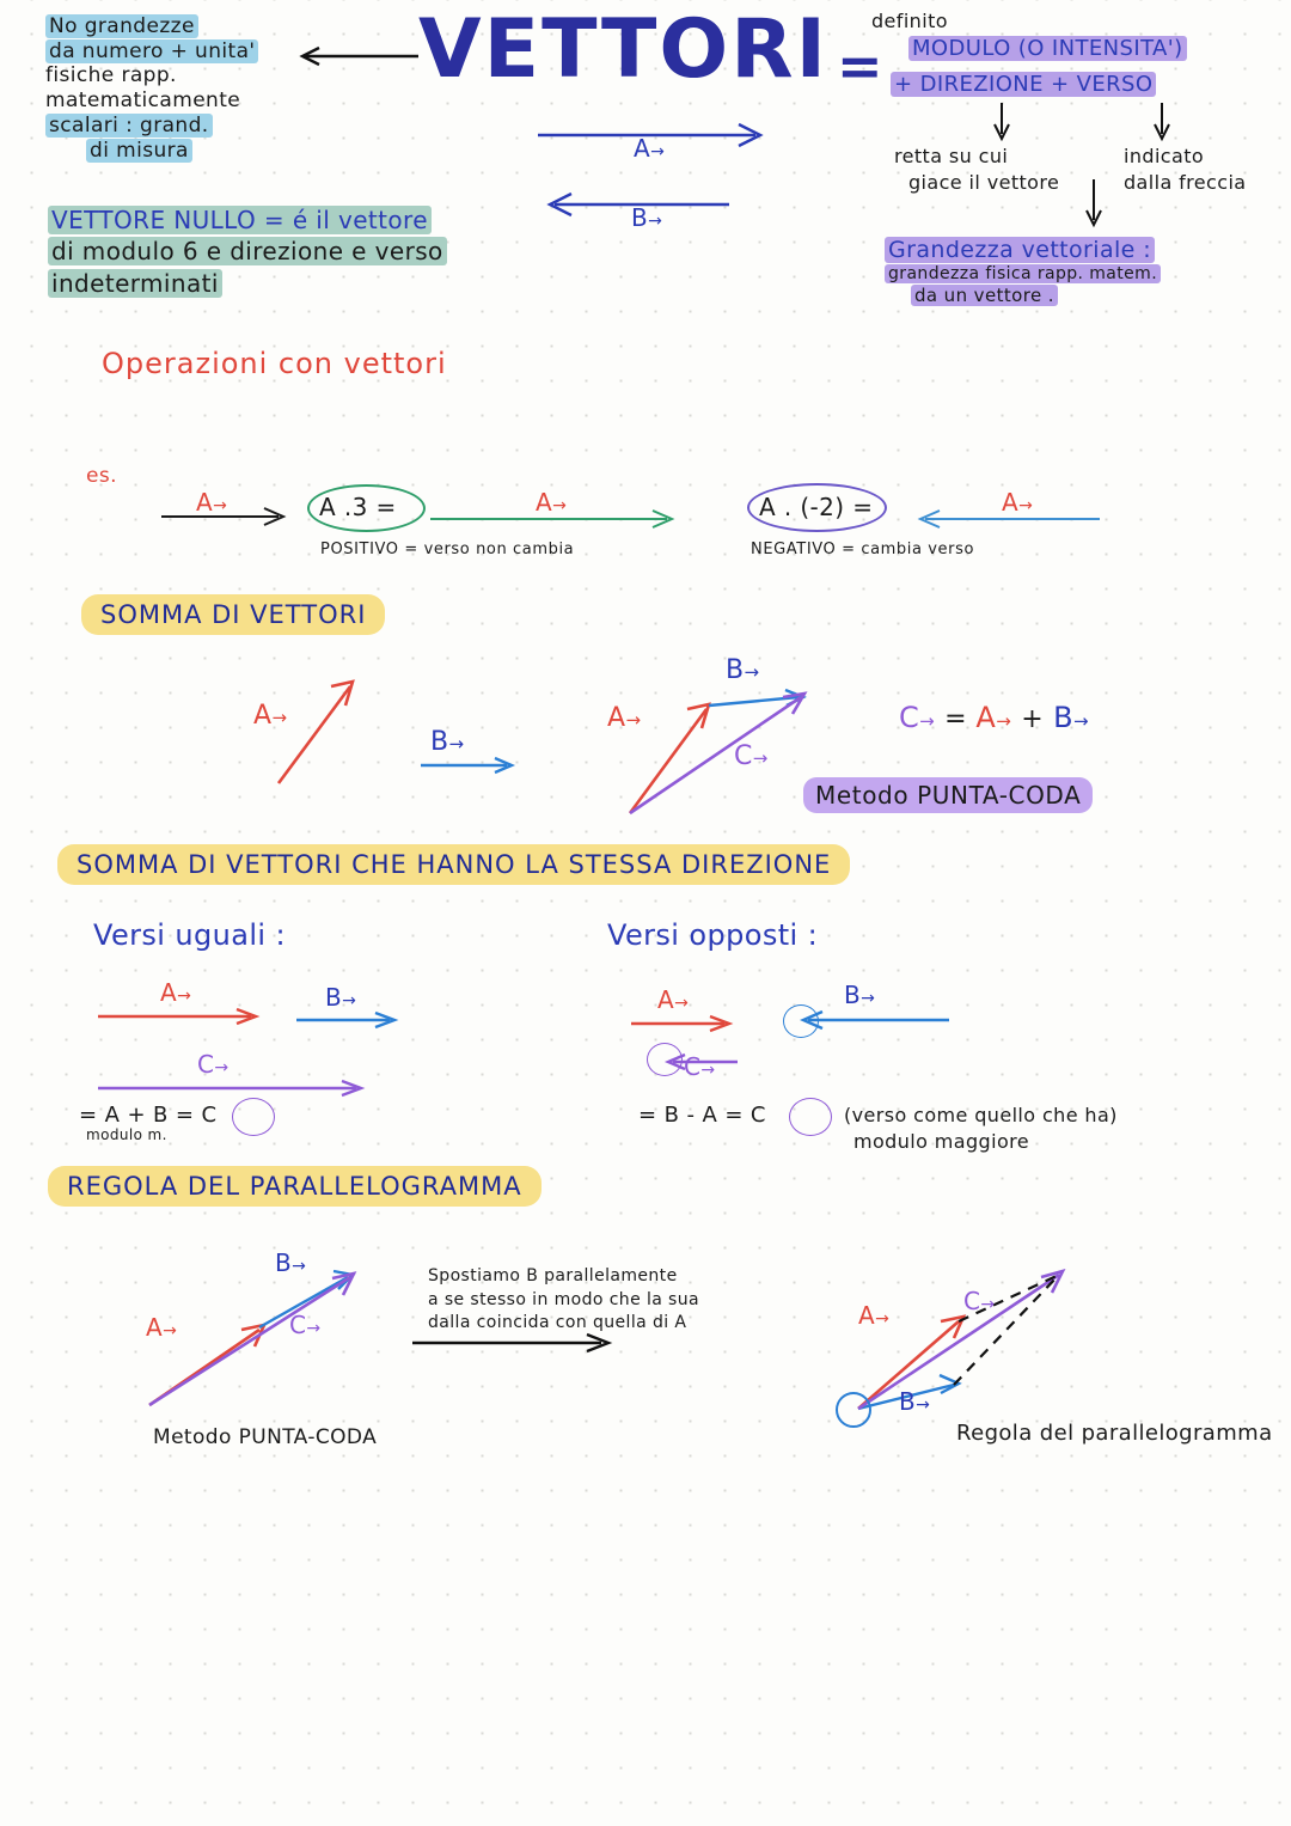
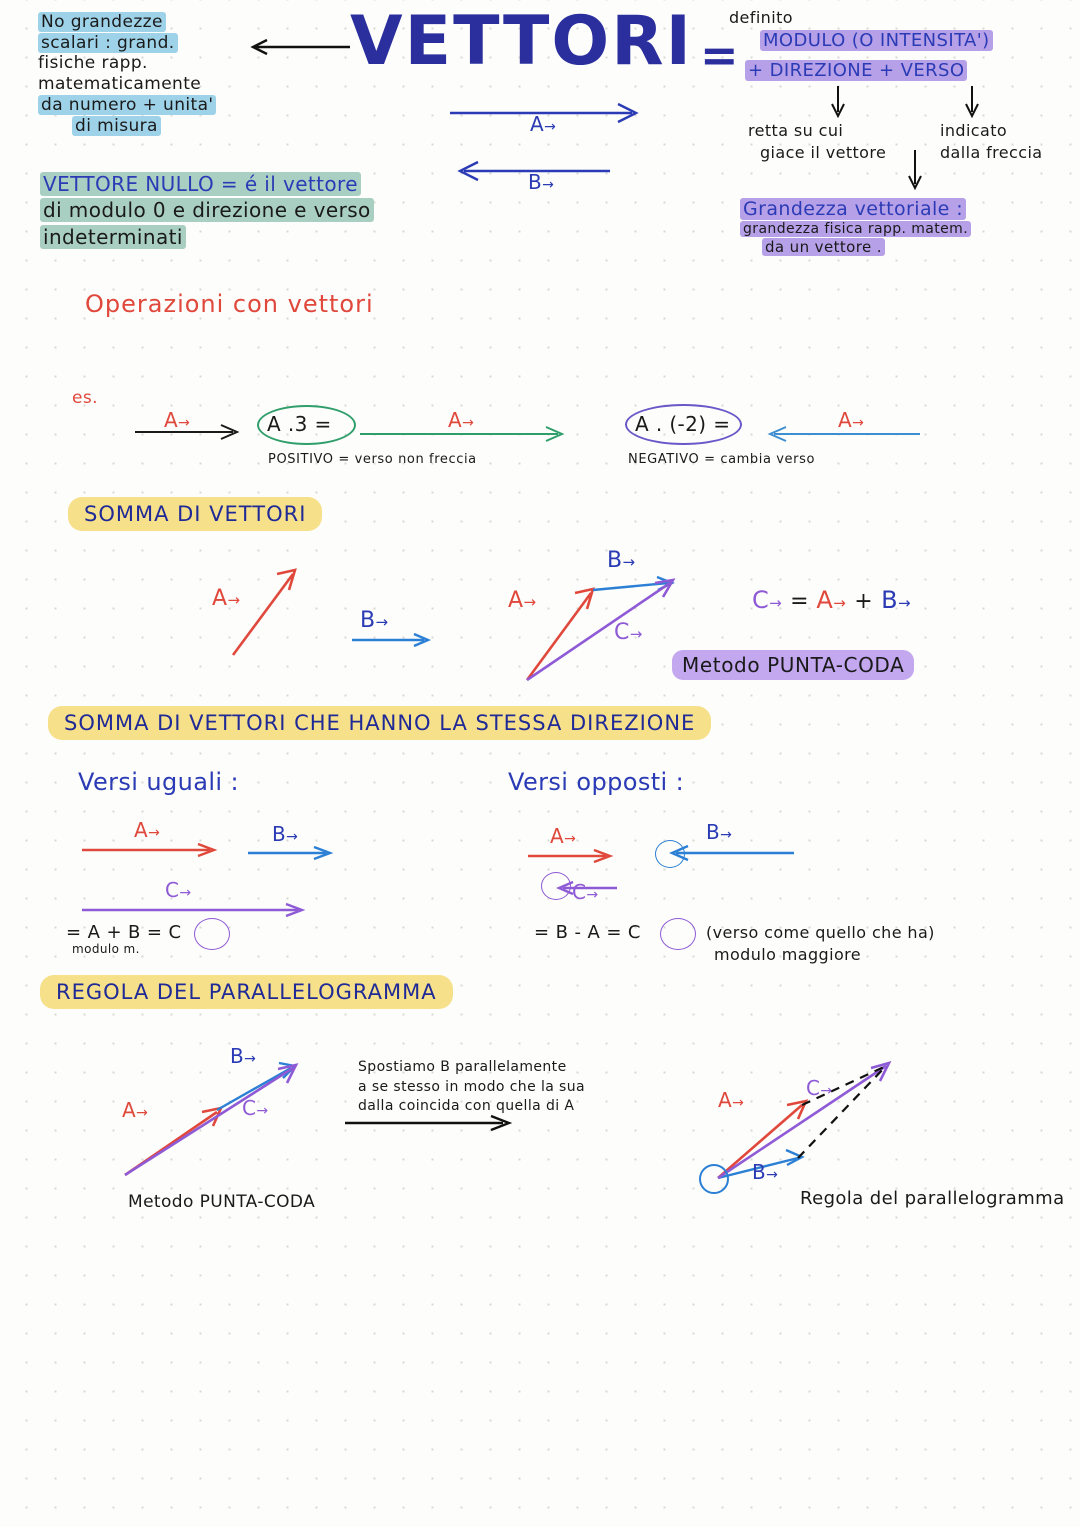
  No grandezze
- da numero + unita'
+ scalari : grand.
  fisiche rapp.
  matematicamente
- scalari : grand.
+ da numero + unita'
  di misura
  VETTORI
  =
  definito
  MODULO (O INTENSITA')
  + DIREZIONE + VERSO
  retta su cui
  giace il vettore
  indicato
  dalla freccia
  Grandezza vettoriale :
  grandezza fisica rapp. matem.
  da un vettore .
  A→
  B→
  VETTORE NULLO = é il vettore
- di modulo 6 e direzione e verso
+ di modulo 0 e direzione e verso
  indeterminati
  Operazioni con vettori
  es.
  A→
  A .3 =
  A→
- POSITIVO = verso non cambia
+ POSITIVO = verso non freccia
  A . (-2) =
  A→
  NEGATIVO = cambia verso
  SOMMA DI VETTORI
  A→
  B→
  A→
  B→
  C→
  C→ = A→ + B→
  Metodo PUNTA-CODA
  SOMMA DI VETTORI CHE HANNO LA STESSA DIREZIONE
  Versi uguali :
  Versi opposti :
  A→
  B→
  C→
  = A + B = C
  modulo m.
  A→
  B→
  C→
  = B - A = C
  (verso come quello che ha)
  modulo maggiore
  REGOLA DEL PARALLELOGRAMMA
  A→
  B→
  C→
  Metodo PUNTA-CODA
  Spostiamo B parallelamente
  a se stesso in modo che la sua
  dalla coincida con quella di A
  A→
  B→
  C→
  Regola del parallelogramma
